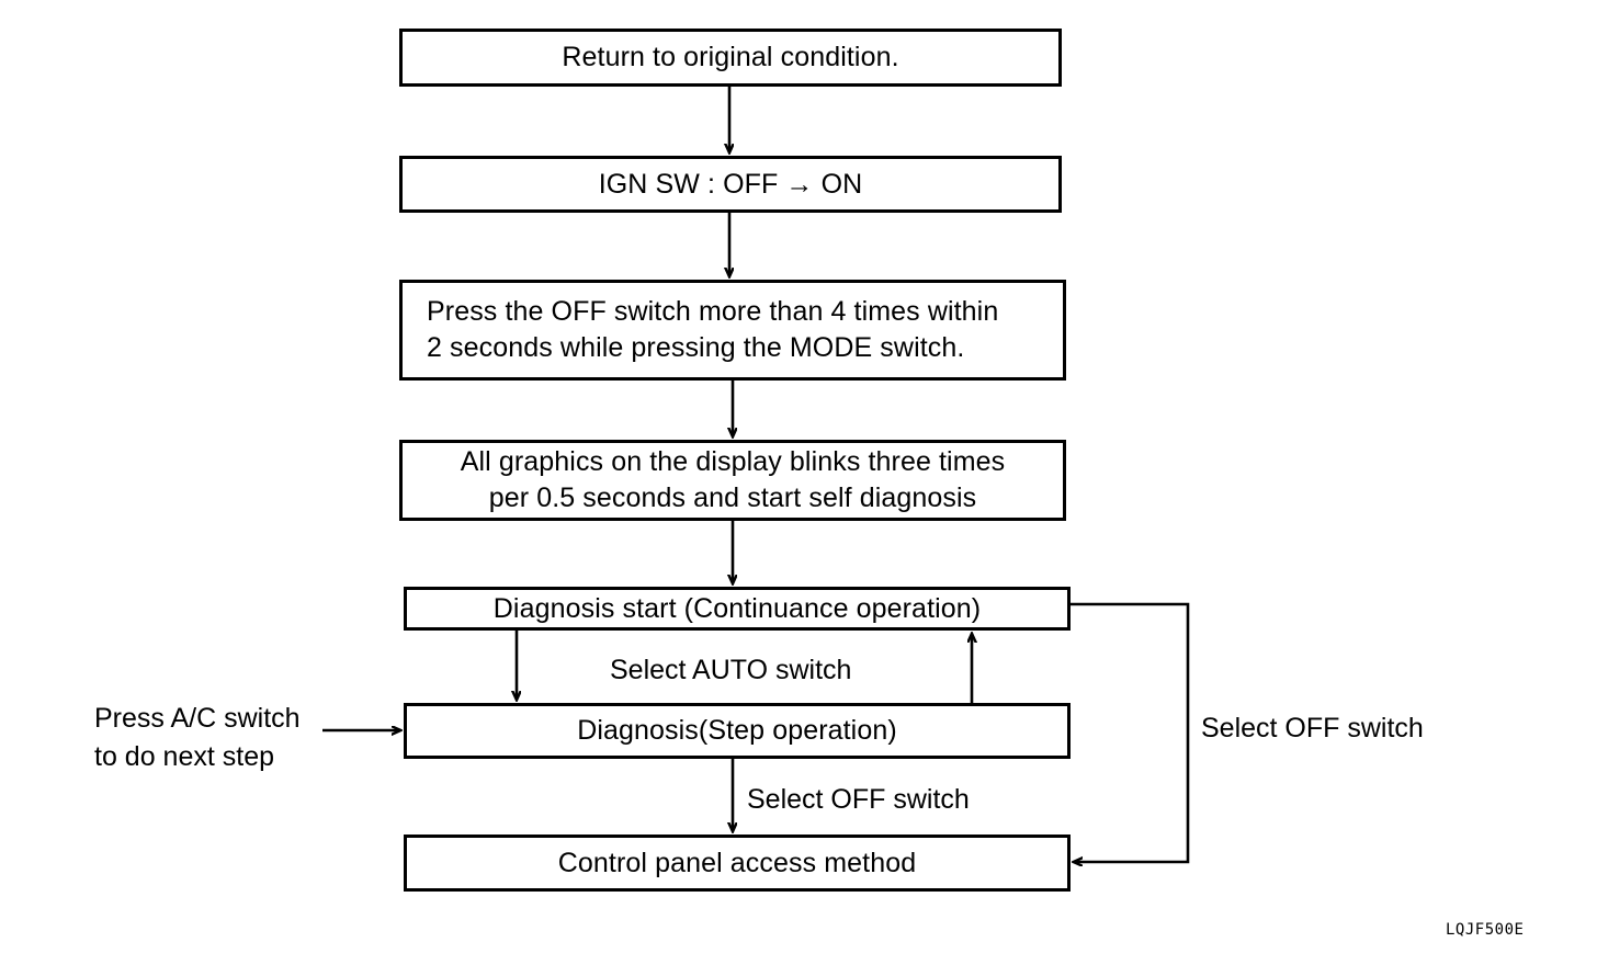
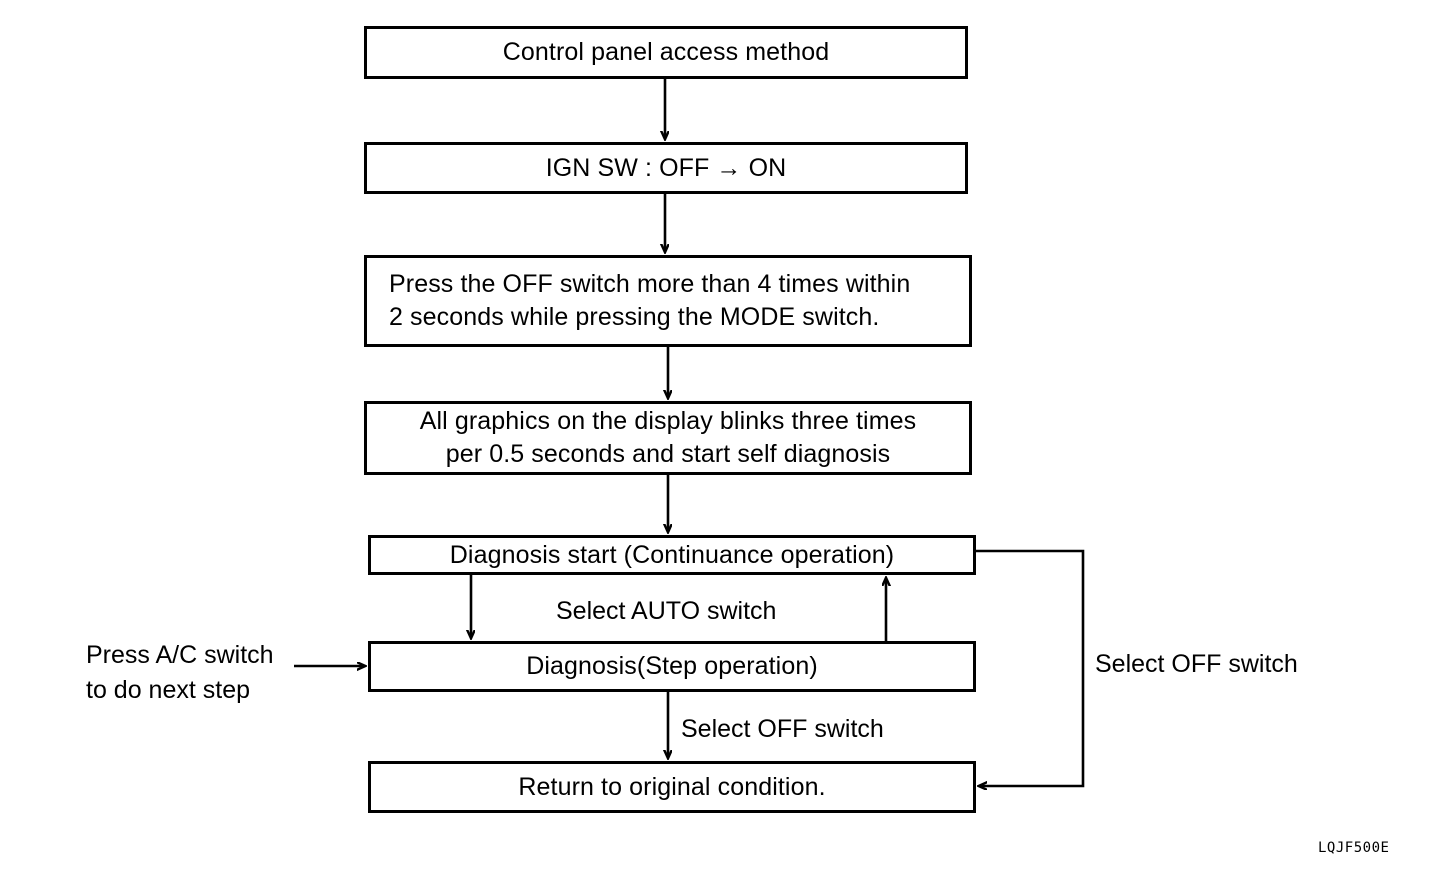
- Return to original condition.
+ Control panel access method
  IGN SW : OFF → ON
  Press the OFF switch more than 4 times within
  2 seconds while pressing the MODE switch.
  All graphics on the display blinks three times
  per 0.5 seconds and start self diagnosis
  Diagnosis start (Continuance operation)
  Diagnosis(Step operation)
- Control panel access method
+ Return to original condition.
  Select AUTO switch
  Select OFF switch
  Select OFF switch
  Press A/C switch
  to do next step
  LQJF500E
